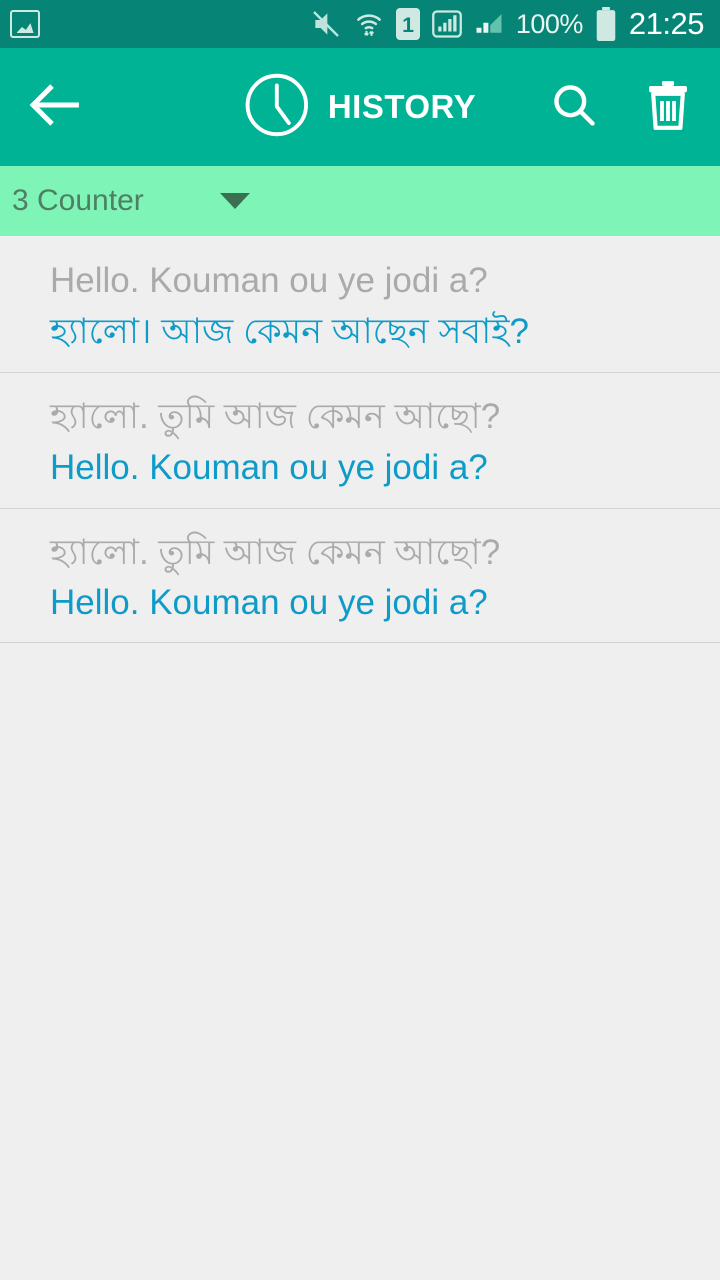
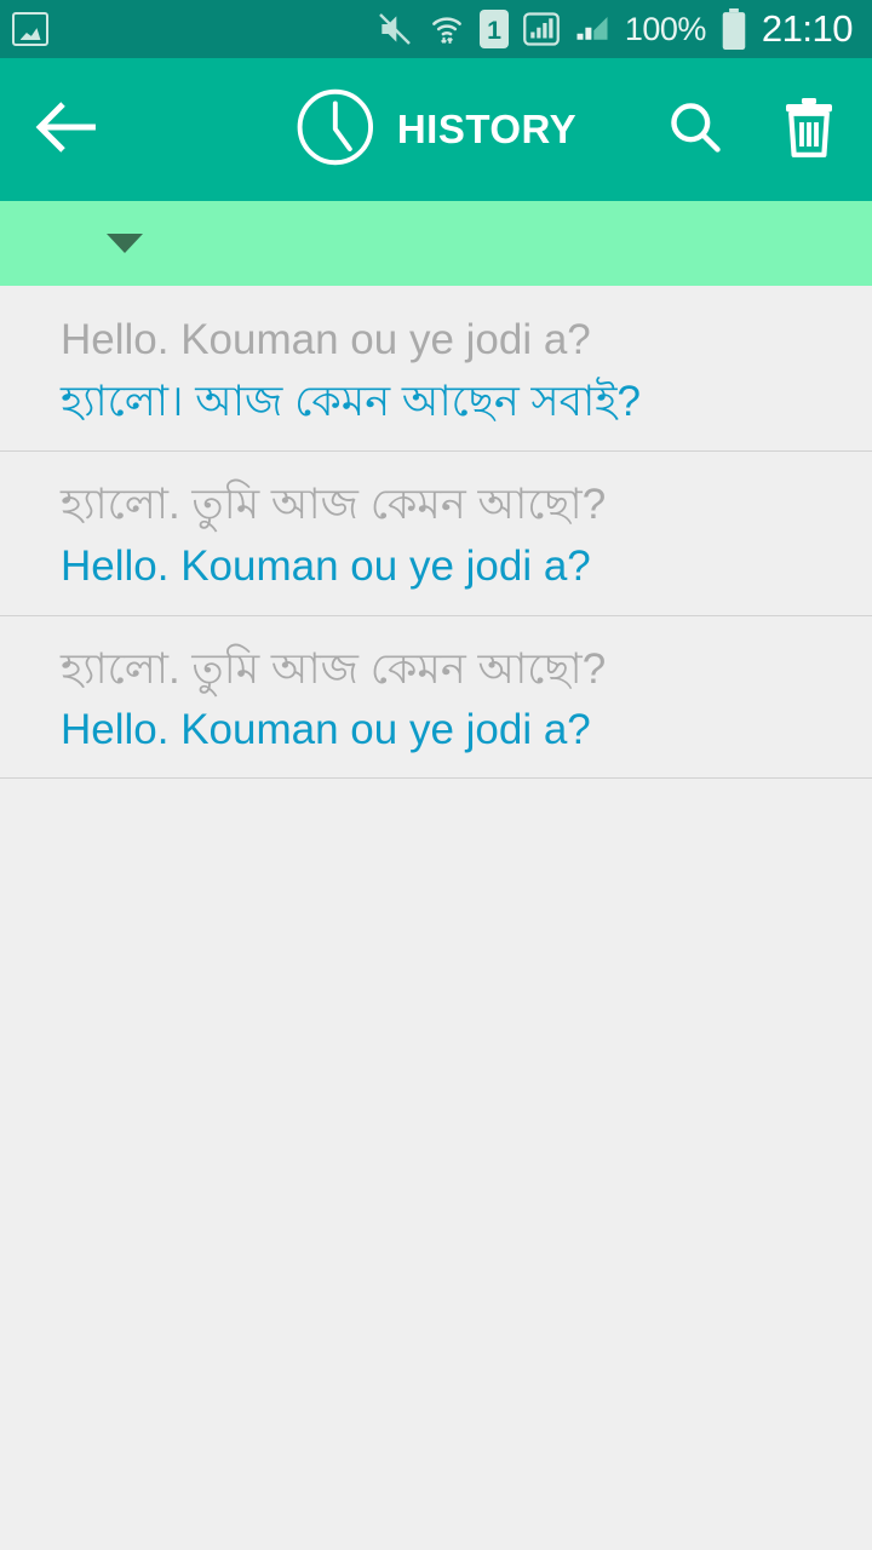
  1
  100%
- 21:25
+ 21:10
  HISTORY
- 3 Counter
  Hello. Kouman ou ye jodi a?
  হ্যালো। আজ কেমন আছেন সবাই?
  হ্যালো. তুমি আজ কেমন আছো?
  Hello. Kouman ou ye jodi a?
  হ্যালো. তুমি আজ কেমন আছো?
  Hello. Kouman ou ye jodi a?
